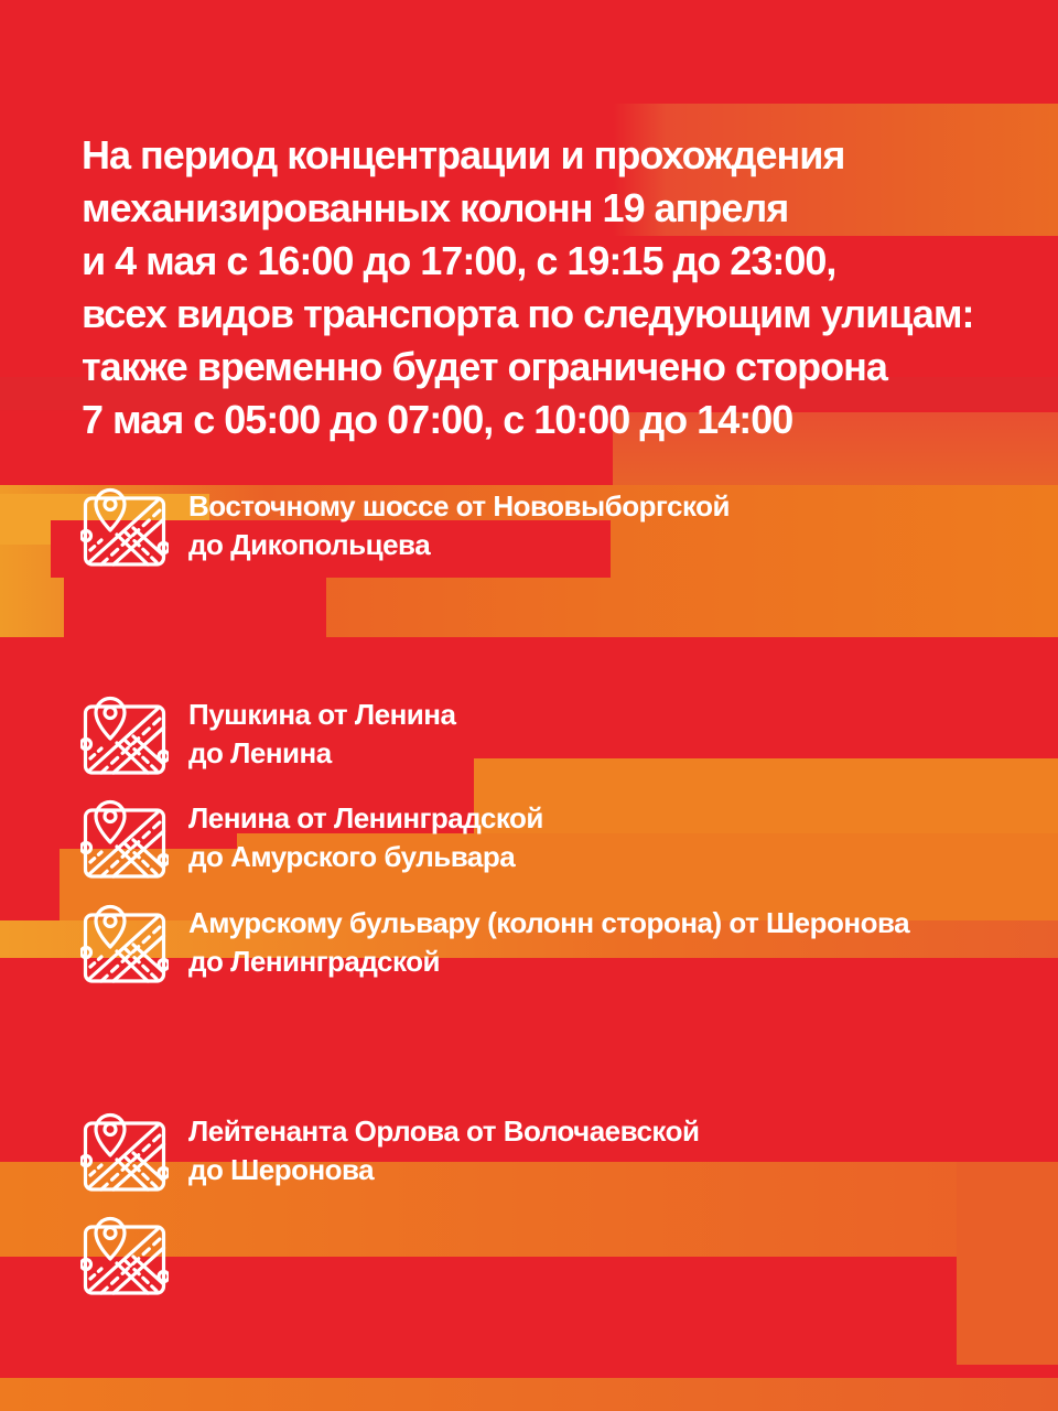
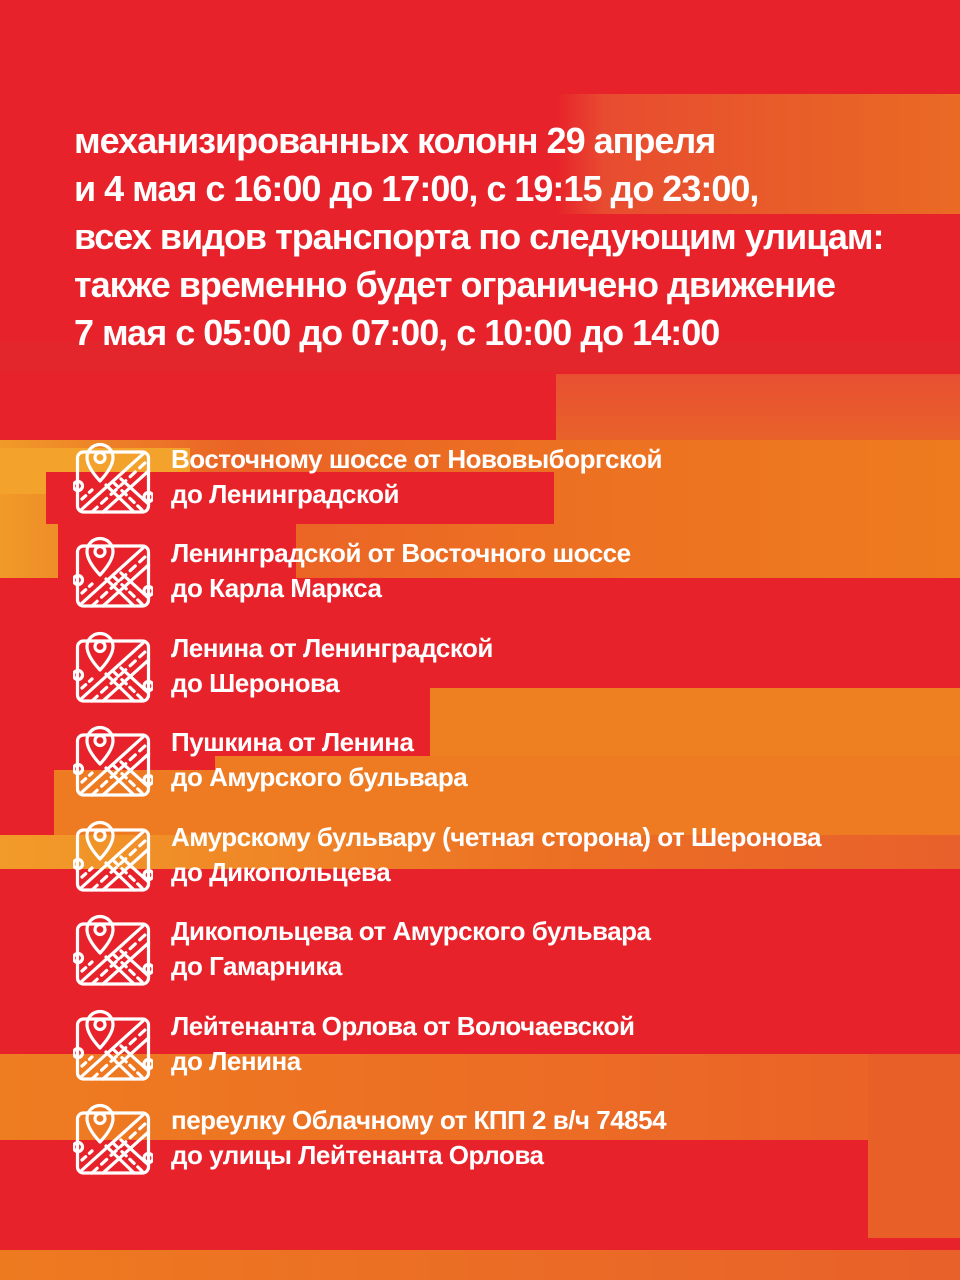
- На период концентрации и прохождения
- механизированных колонн 19 апреля
+ механизированных колонн 29 апреля
  и 4 мая с 16:00 до 17:00, с 19:15 до 23:00,
  всех видов транспорта по следующим улицам:
- также временно будет ограничено сторона
+ также временно будет ограничено движение
  7 мая с 05:00 до 07:00, с 10:00 до 14:00
  Восточному шоссе от Нововыборгской
- до Дикопольцева
+ до Ленинградской
+ Ленинградской от Восточного шоссе
+ до Карла Маркса
- Пушкина от Ленина
+ Ленина от Ленинградской
- до Ленина
+ до Шеронова
- Ленина от Ленинградской
+ Пушкина от Ленина
  до Амурского бульвара
- Амурскому бульвару (колонн сторона) от Шеронова
+ Амурскому бульвару (четная сторона) от Шеронова
- до Ленинградской
+ до Дикопольцева
+ Дикопольцева от Амурского бульвара
+ до Гамарника
  Лейтенанта Орлова от Волочаевской
- до Шеронова
+ до Ленина
+ переулку Облачному от КПП 2 в/ч 74854
+ до улицы Лейтенанта Орлова
